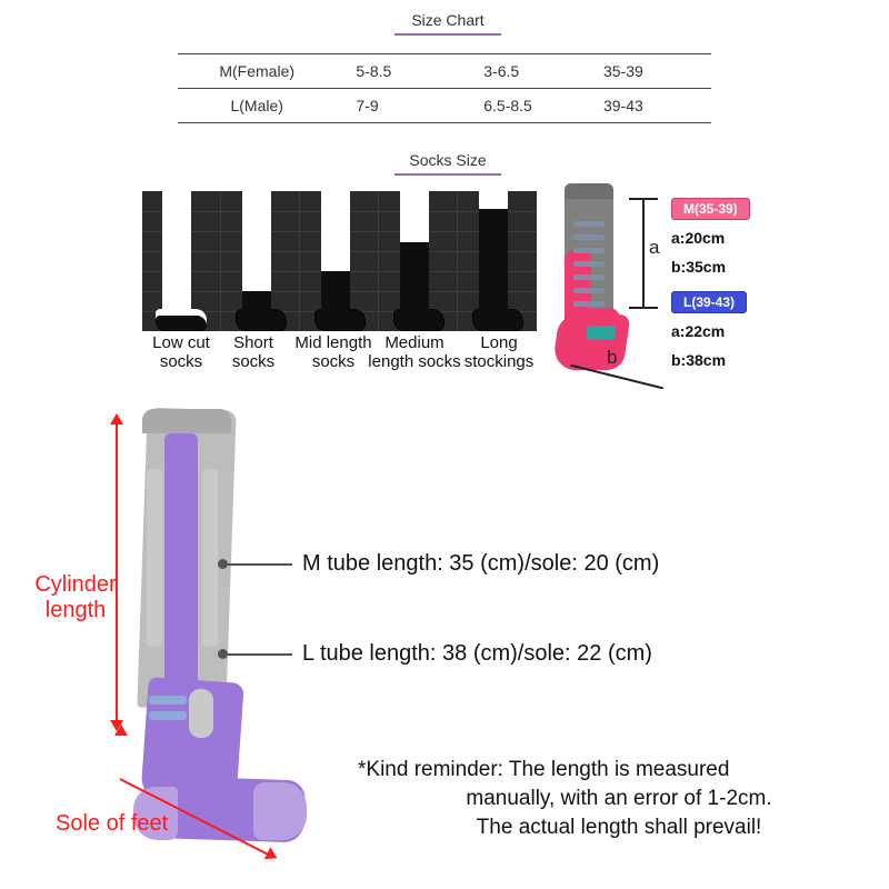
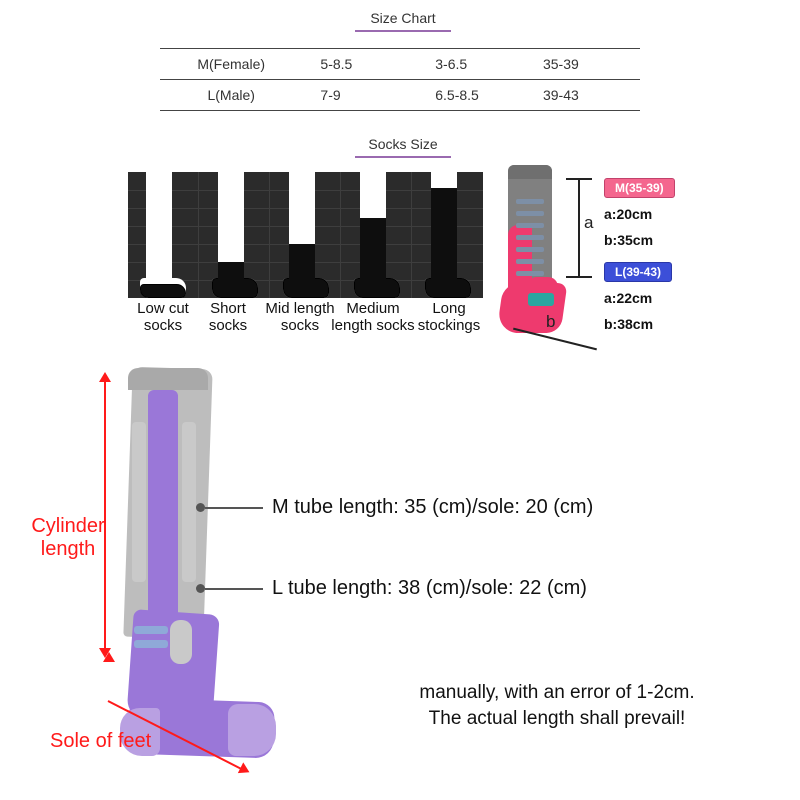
  Size Chart
  M(Female)	5-8.5	3-6.5	35-39
  L(Male)	7-9	6.5-8.5	39-43
  Socks Size
  Low cut socks
  Short socks
  Mid length socks
  Medium length socks
  Long stockings
  a
  b
  M(35-39)
  a:20cm
  b:35cm
  L(39-43)
  a:22cm
  b:38cm
  Cylinder
  length
  Sole of feet
  M tube length: 35 (cm)/sole: 20 (cm)
  L tube length: 38 (cm)/sole: 22 (cm)
- *Kind reminder: The length is measured
  manually, with an error of 1-2cm.
  The actual length shall prevail!
